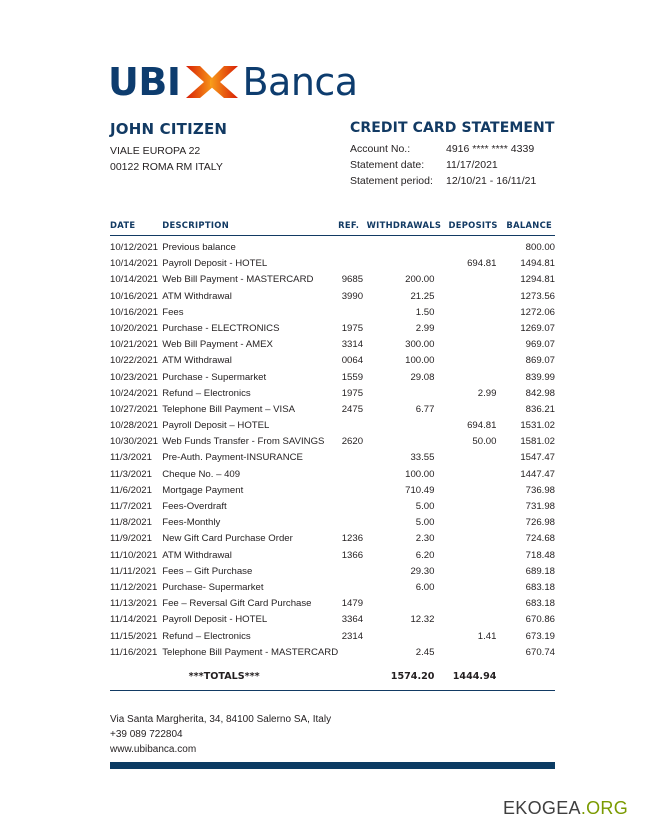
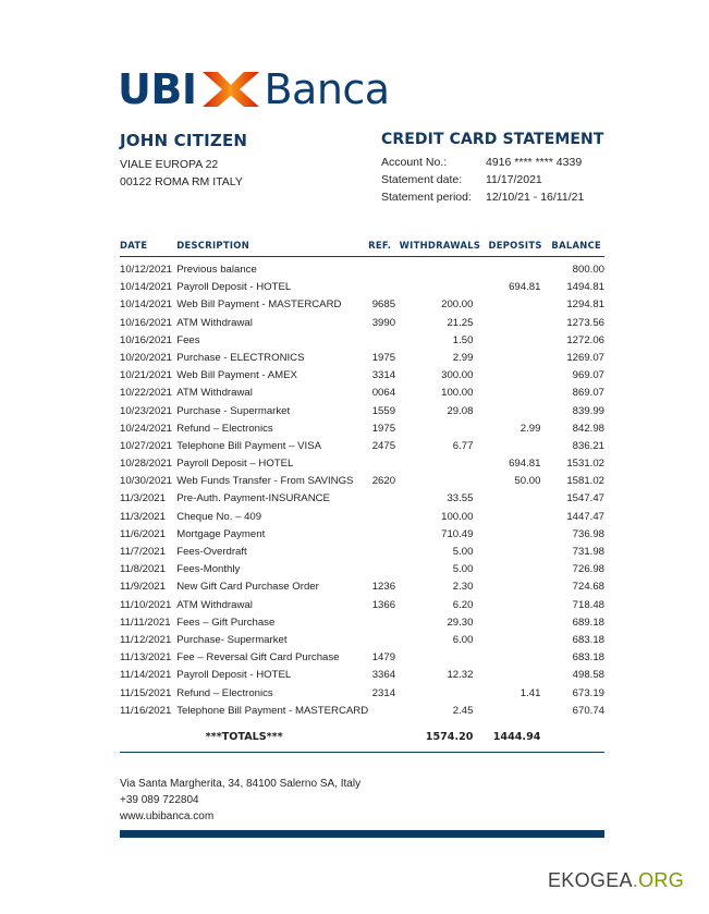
  UBI
  Banca
  JOHN CITIZEN
  VIALE EUROPA 22
  00122 ROMA RM ITALY
  CREDIT CARD STATEMENT
  Account No.:
  4916 **** **** 4339
  Statement date:
  11/17/2021
  Statement period:
  12/10/21 - 16/11/21
  DATE	DESCRIPTION	REF.	WITHDRAWALS	DEPOSITS	BALANCE
  10/12/2021	Previous balance				800.00
  10/14/2021	Payroll Deposit - HOTEL			694.81	1494.81
  10/14/2021	Web Bill Payment - MASTERCARD	9685	200.00		1294.81
  10/16/2021	ATM Withdrawal	3990	21.25		1273.56
  10/16/2021	Fees		1.50		1272.06
  10/20/2021	Purchase - ELECTRONICS	1975	2.99		1269.07
  10/21/2021	Web Bill Payment - AMEX	3314	300.00		969.07
  10/22/2021	ATM Withdrawal	0064	100.00		869.07
  10/23/2021	Purchase - Supermarket	1559	29.08		839.99
  10/24/2021	Refund – Electronics	1975		2.99	842.98
  10/27/2021	Telephone Bill Payment – VISA	2475	6.77		836.21
  10/28/2021	Payroll Deposit – HOTEL			694.81	1531.02
  10/30/2021	Web Funds Transfer - From SAVINGS	2620		50.00	1581.02
  11/3/2021	Pre-Auth. Payment-INSURANCE		33.55		1547.47
  11/3/2021	Cheque No. – 409		100.00		1447.47
  11/6/2021	Mortgage Payment		710.49		736.98
  11/7/2021	Fees-Overdraft		5.00		731.98
  11/8/2021	Fees-Monthly		5.00		726.98
  11/9/2021	New Gift Card Purchase Order	1236	2.30		724.68
  11/10/2021	ATM Withdrawal	1366	6.20		718.48
  11/11/2021	Fees – Gift Purchase		29.30		689.18
  11/12/2021	Purchase- Supermarket		6.00		683.18
  11/13/2021	Fee – Reversal Gift Card Purchase	1479			683.18
- 11/14/2021	Payroll Deposit - HOTEL	3364	12.32		670.86
+ 11/14/2021	Payroll Deposit - HOTEL	3364	12.32		498.58
  11/15/2021	Refund – Electronics	2314		1.41	673.19
  11/16/2021	Telephone Bill Payment - MASTERCARD		2.45		670.74
  	***TOTALS***		1574.20	1444.94
  Via Santa Margherita, 34, 84100 Salerno SA, Italy
  +39 089 722804
  www.ubibanca.com
  EKOGEA.ORG
